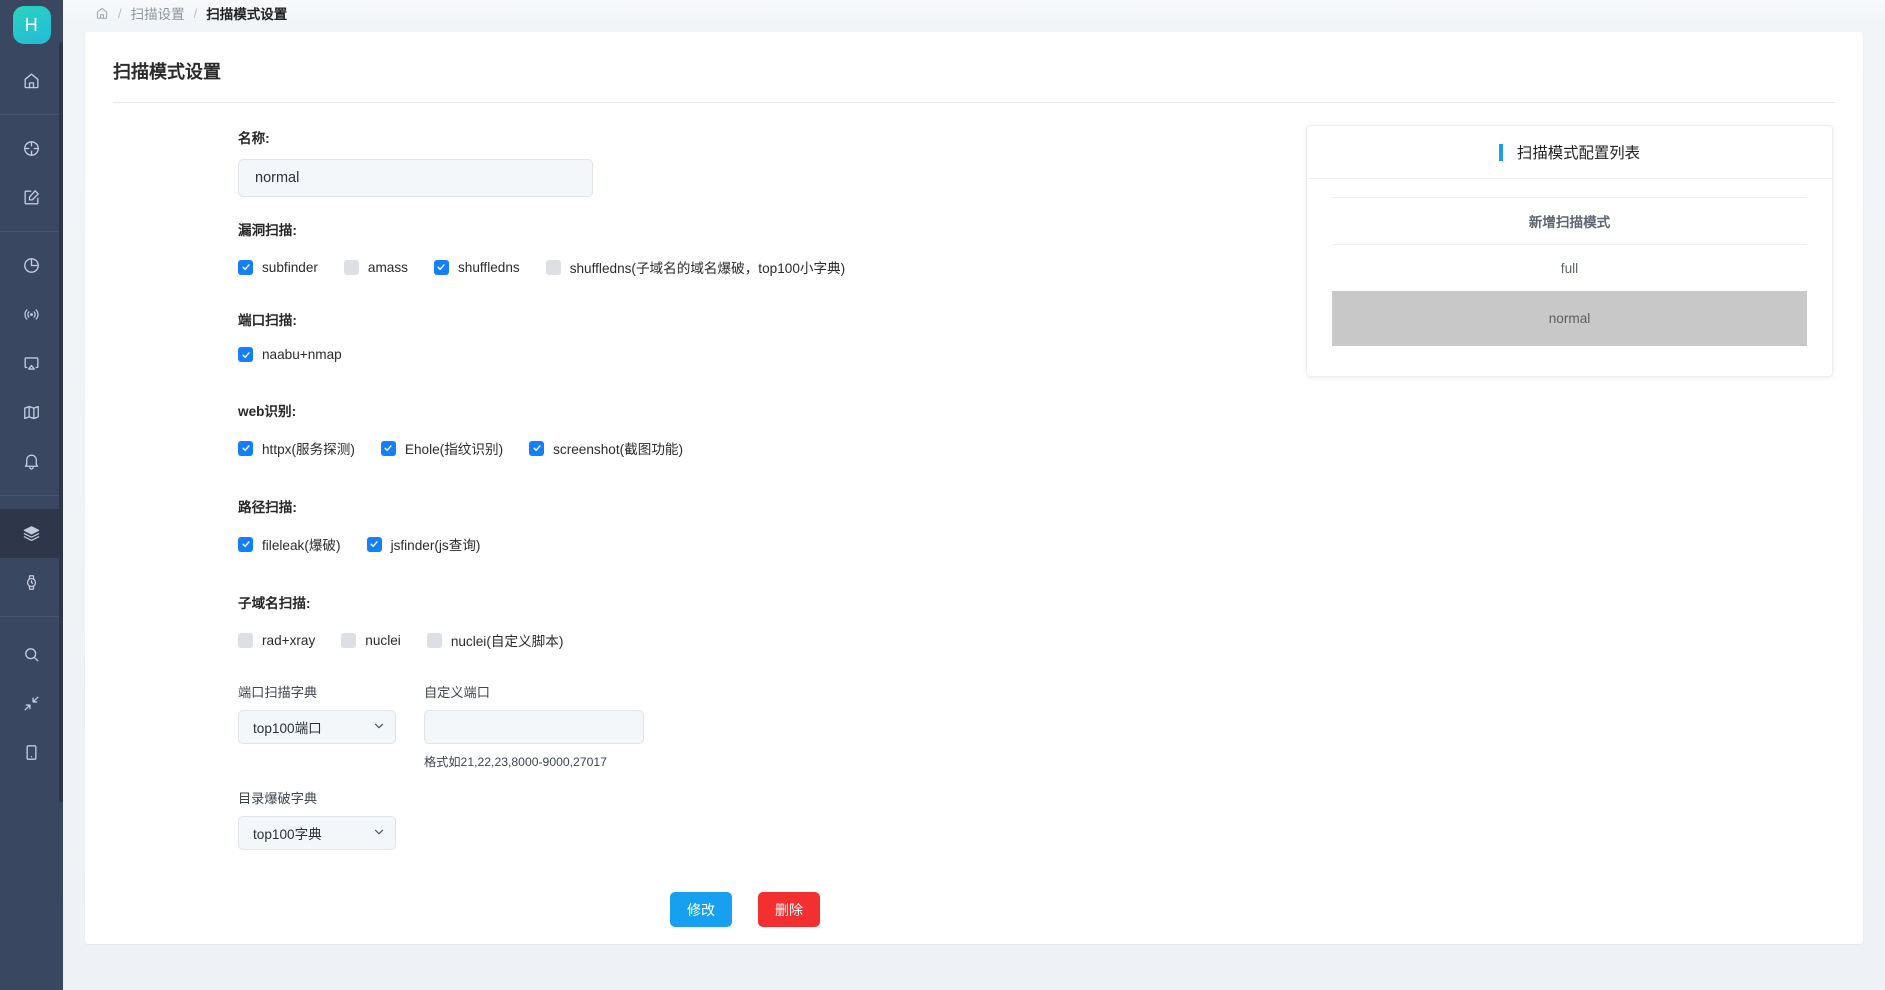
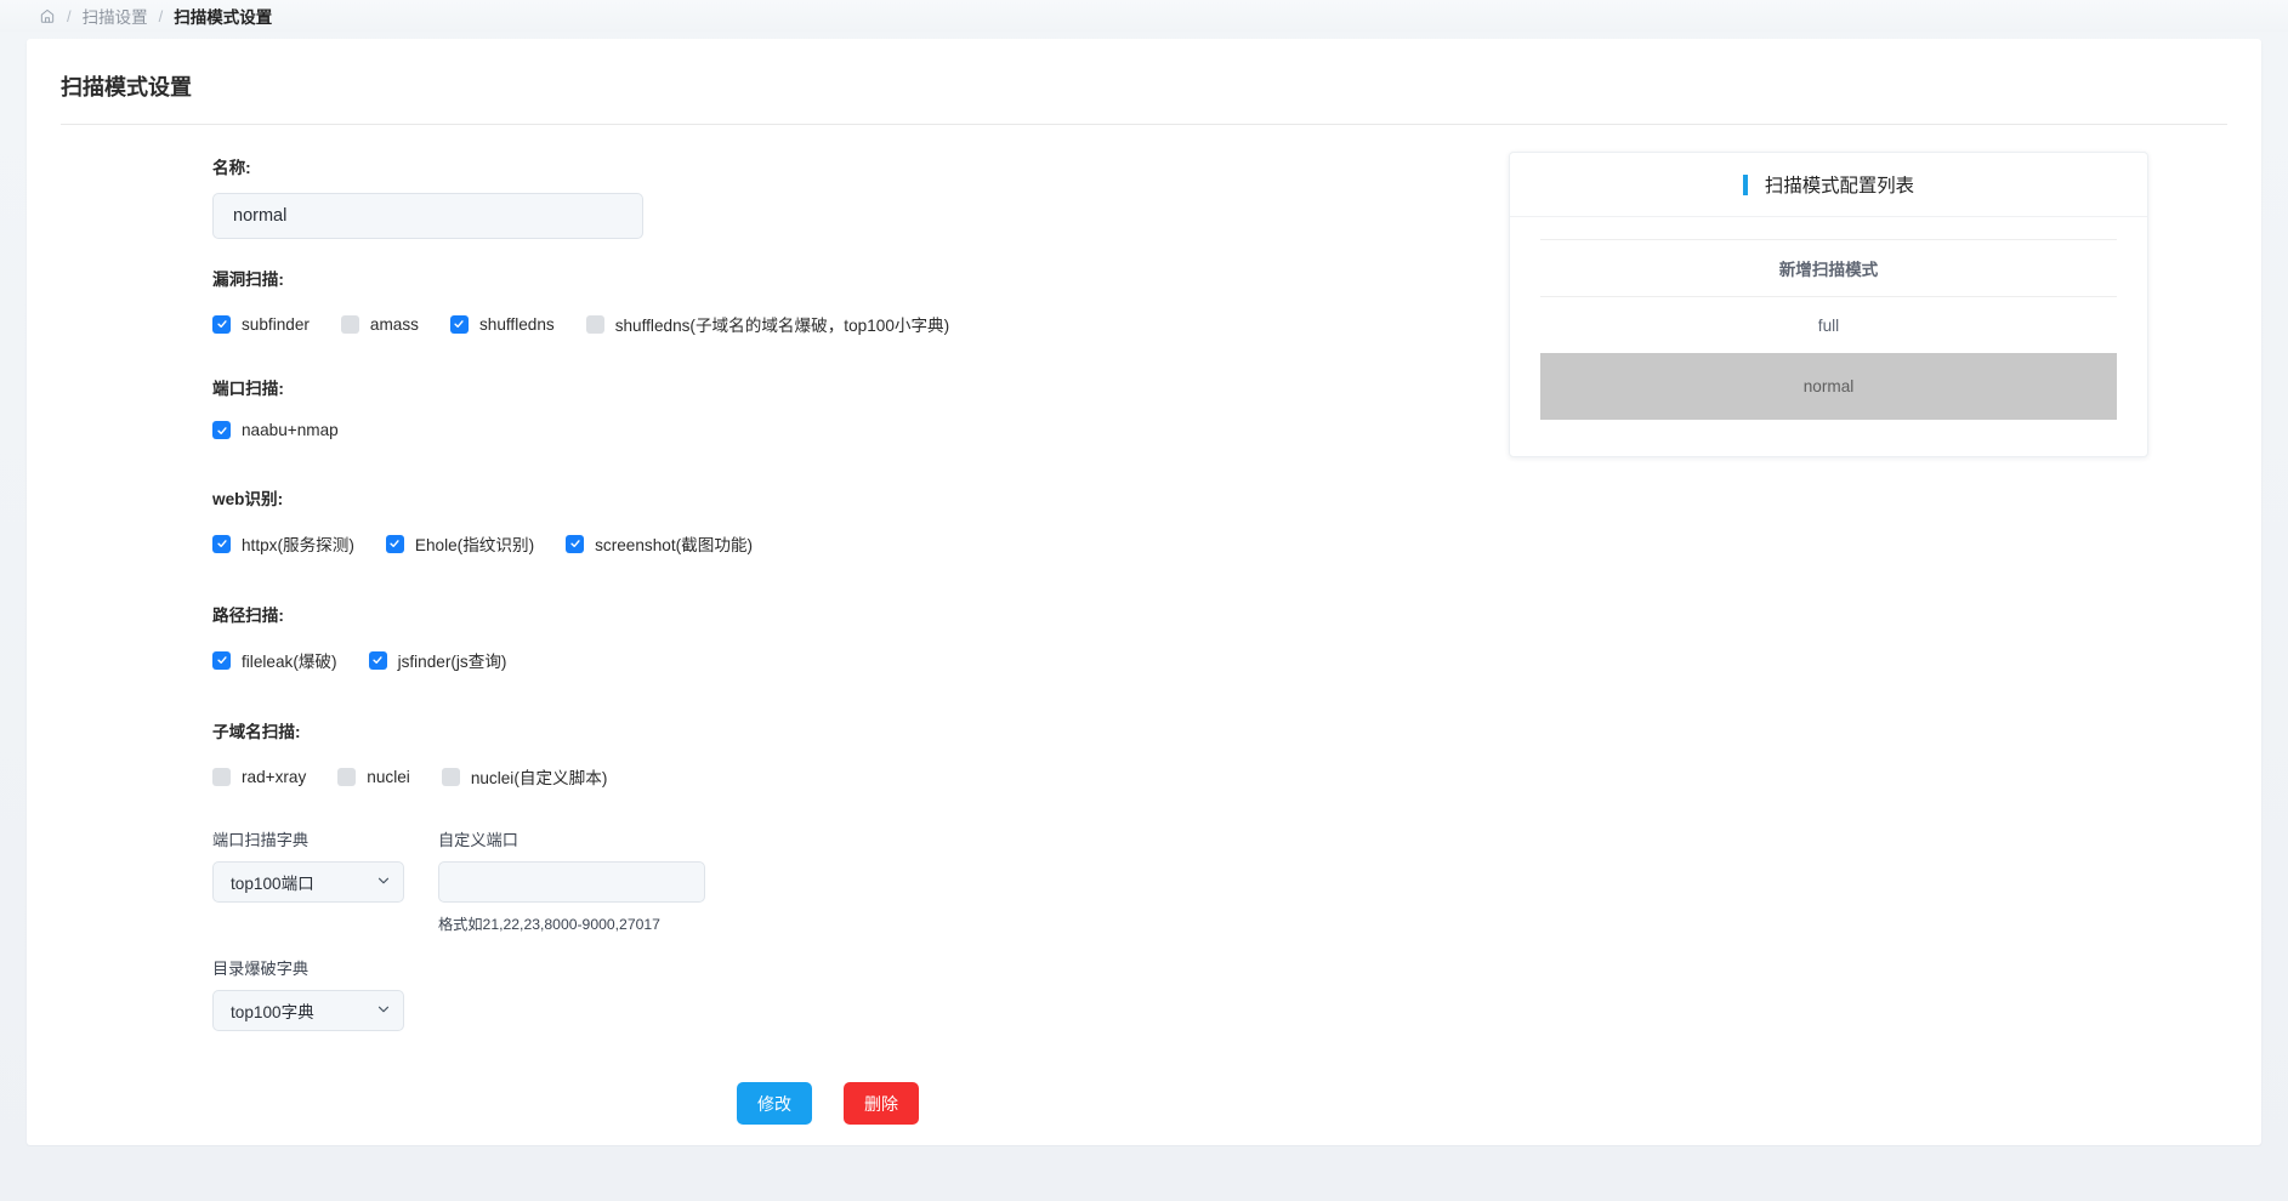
- H
  /
  扫描设置
  /
  扫描模式设置
  扫描模式设置
  名称:
  normal
  漏洞扫描:
  subfinder
  amass
  shuffledns
  shuffledns(子域名的域名爆破，top100小字典)
  端口扫描:
  naabu+nmap
  web识别:
  httpx(服务探测)
  Ehole(指纹识别)
  screenshot(截图功能)
  路径扫描:
  fileleak(爆破)
  jsfinder(js查询)
  子域名扫描:
  rad+xray
  nuclei
  nuclei(自定义脚本)
  端口扫描字典
  top100端口
  自定义端口
  格式如21,22,23,8000-9000,27017
  目录爆破字典
  top100字典
  修改
  删除
  扫描模式配置列表
  新增扫描模式
  full
  normal
